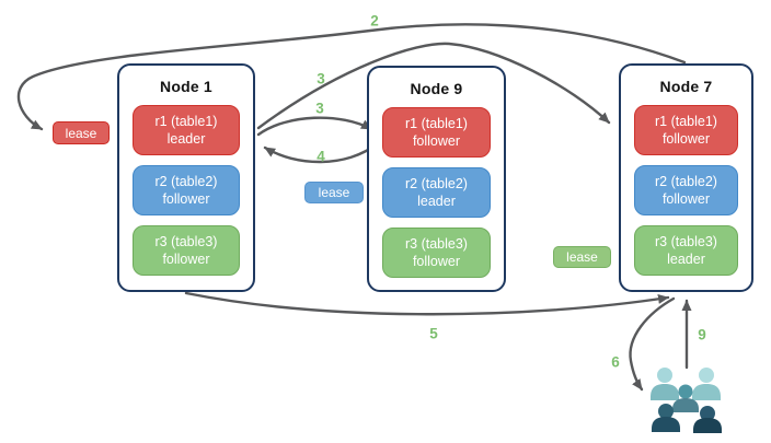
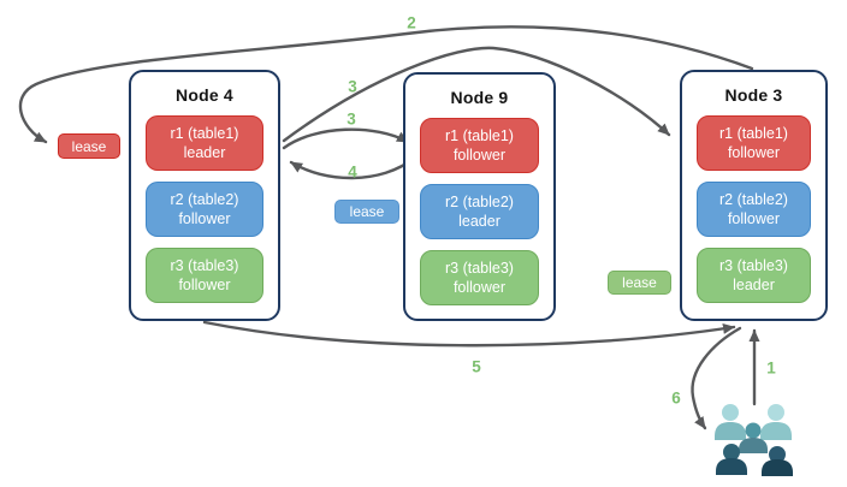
- Node 1
+ Node 4
  r1 (table1)
  leader
  r2 (table2)
  follower
  r3 (table3)
  follower
  Node 9
  r1 (table1)
  follower
  r2 (table2)
  leader
  r3 (table3)
  follower
- Node 7
+ Node 3
  r1 (table1)
  follower
  r2 (table2)
  follower
  r3 (table3)
  leader
  lease
  lease
  lease
  2
  3
  3
  4
  5
  6
- 9
+ 1
